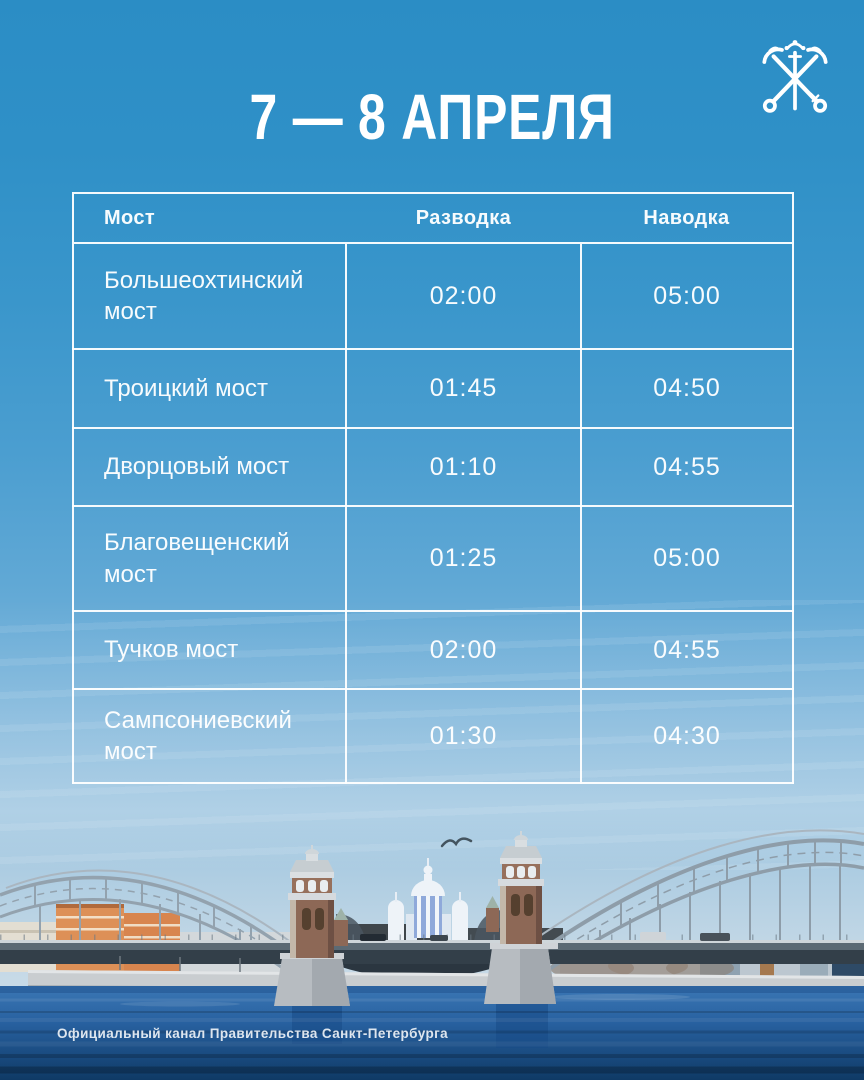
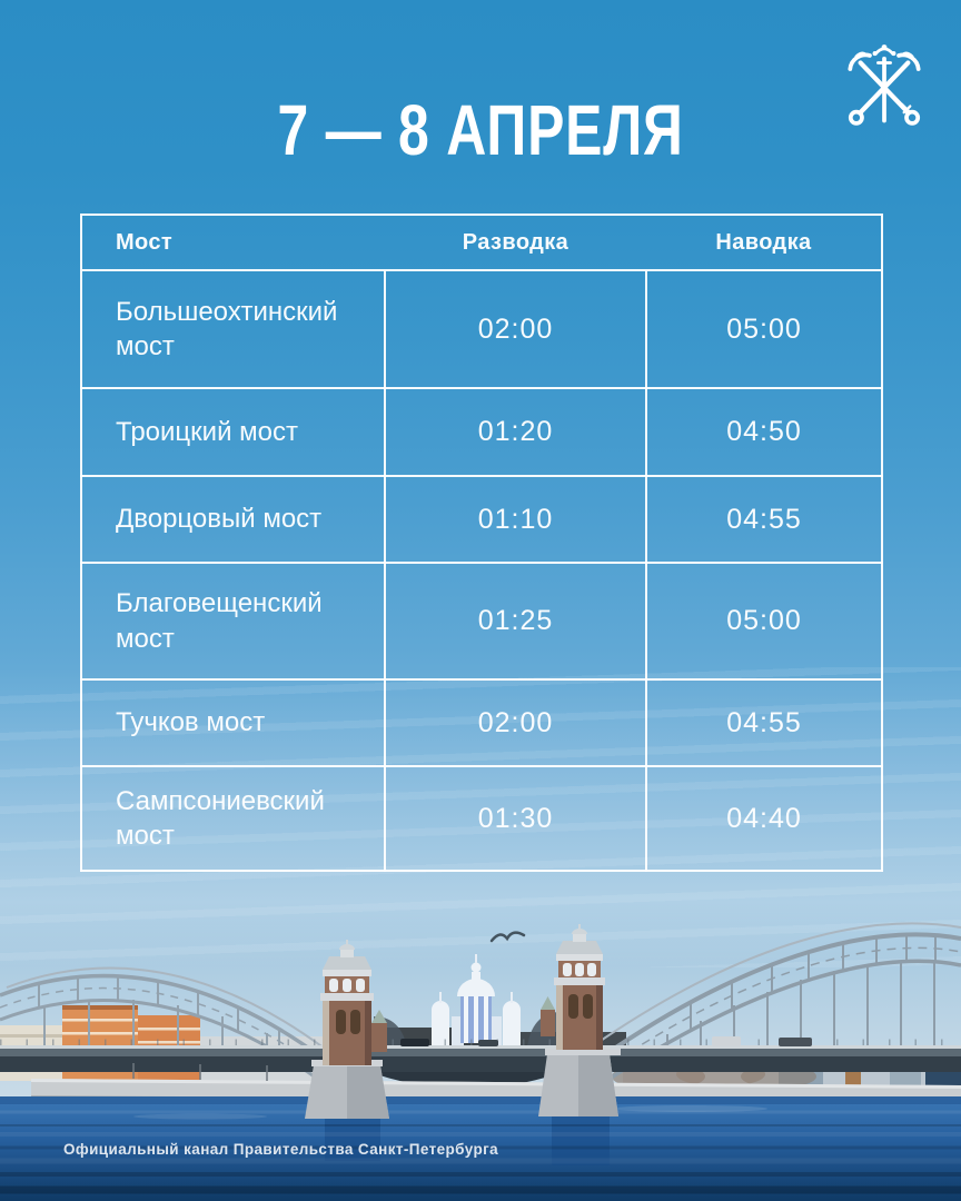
  7 — 8 АПРЕЛЯ
  Мост	Разводка	Наводка
  Большеохтинский мост	02:00	05:00
- Троицкий мост	01:45	04:50
+ Троицкий мост	01:20	04:50
  Дворцовый мост	01:10	04:55
  Благовещенский мост	01:25	05:00
  Тучков мост	02:00	04:55
- Сампсониевский мост	01:30	04:30
+ Сампсониевский мост	01:30	04:40
  Официальный канал Правительства Санкт-Петербурга
